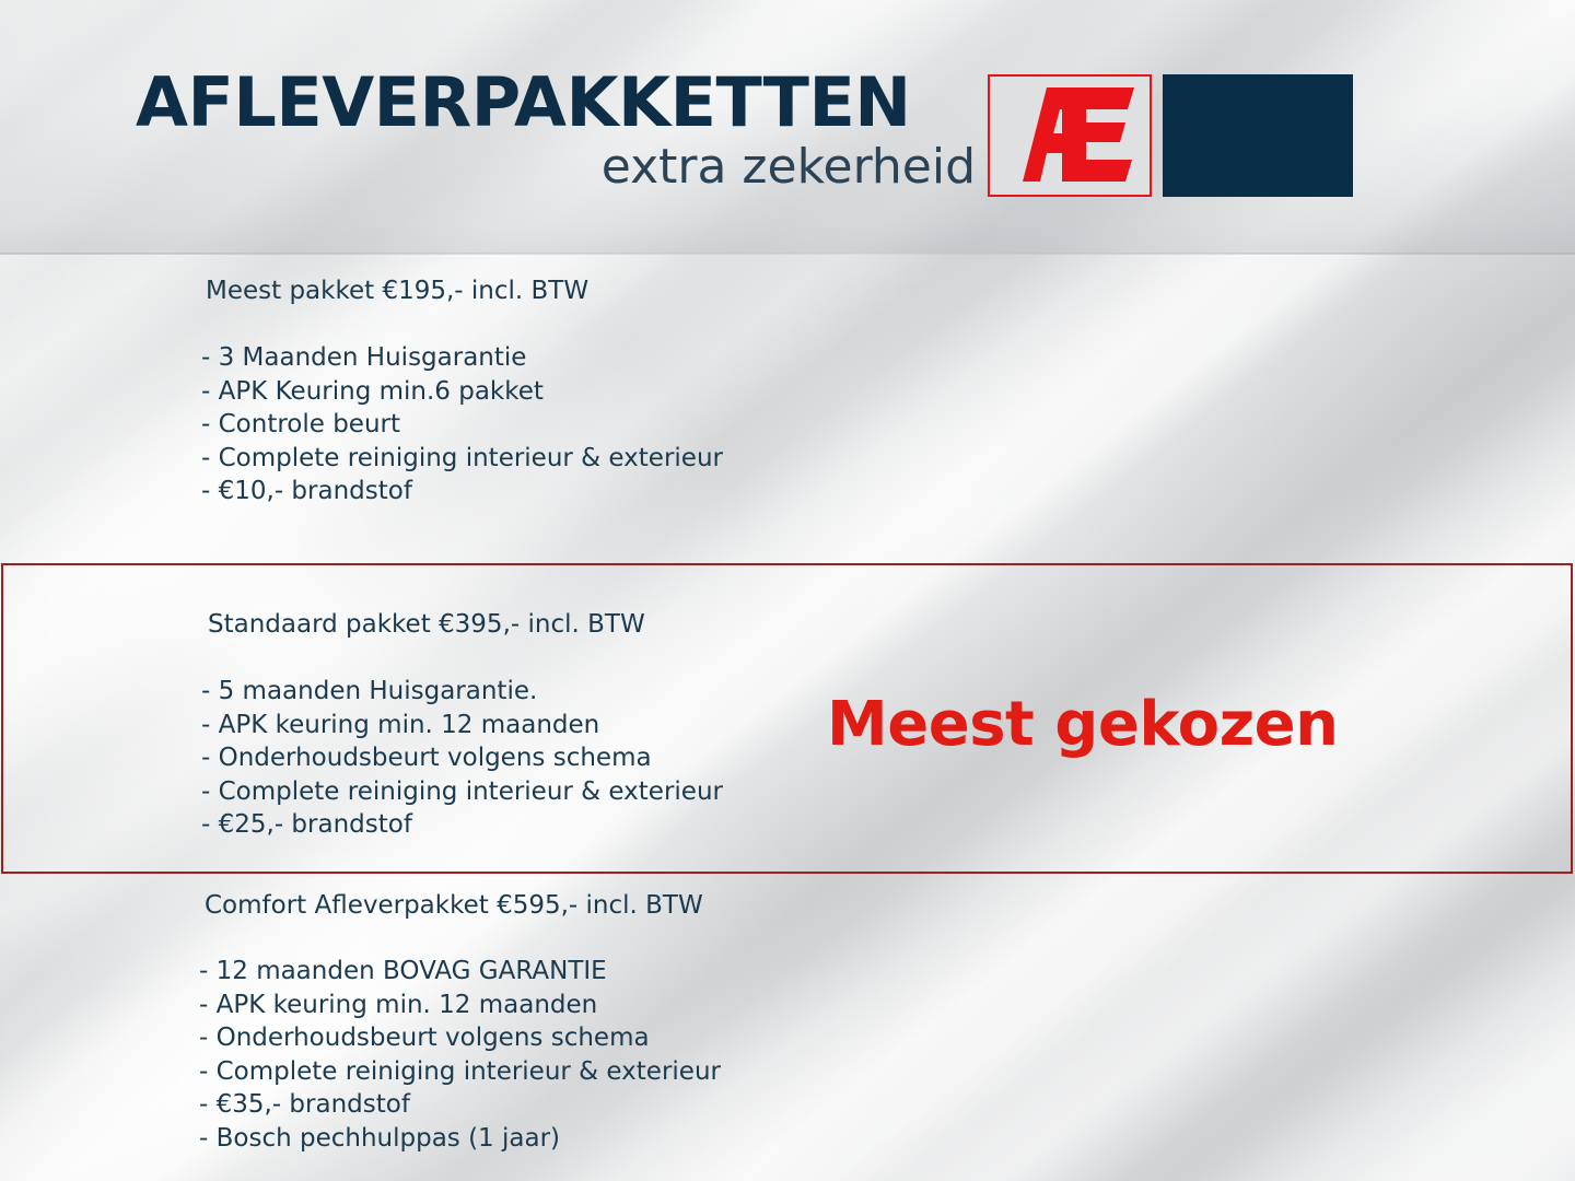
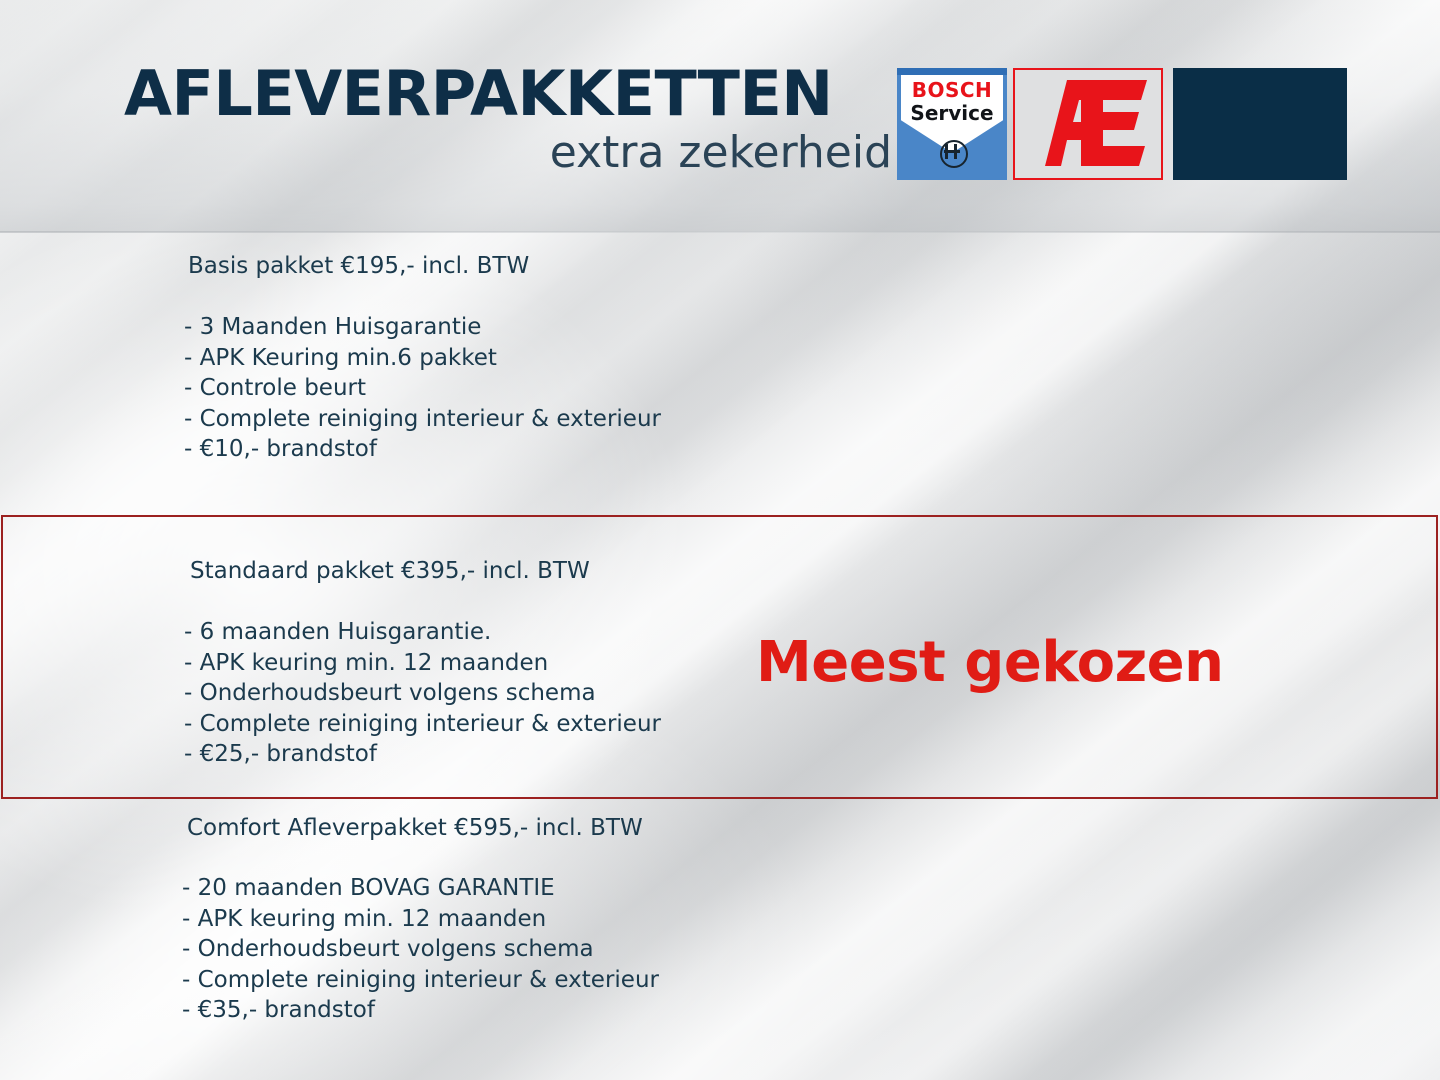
  AFLEVERPAKKETTEN
  extra zekerheid
+ BOSCH
+ Service
  Meest gekozen
- Meest pakket €195,- incl. BTW
+ Basis pakket €195,- incl. BTW
  - 3 Maanden Huisgarantie
  - APK Keuring min.6 pakket
  - Controle beurt
  - Complete reiniging interieur & exterieur
  - €10,- brandstof
  Standaard pakket €395,- incl. BTW
- - 5 maanden Huisgarantie.
+ - 6 maanden Huisgarantie.
  - APK keuring min. 12 maanden
  - Onderhoudsbeurt volgens schema
  - Complete reiniging interieur & exterieur
  - €25,- brandstof
  Comfort Afleverpakket €595,- incl. BTW
- - 12 maanden BOVAG GARANTIE
+ - 20 maanden BOVAG GARANTIE
  - APK keuring min. 12 maanden
  - Onderhoudsbeurt volgens schema
  - Complete reiniging interieur & exterieur
  - €35,- brandstof
- - Bosch pechhulppas (1 jaar)
